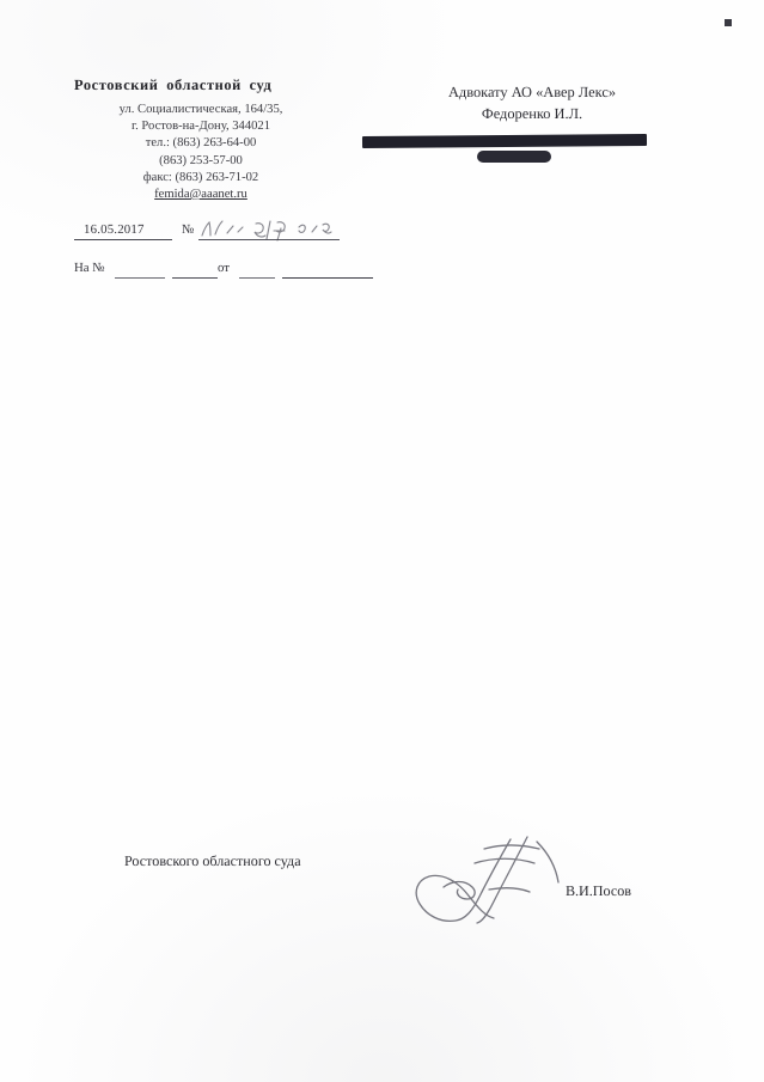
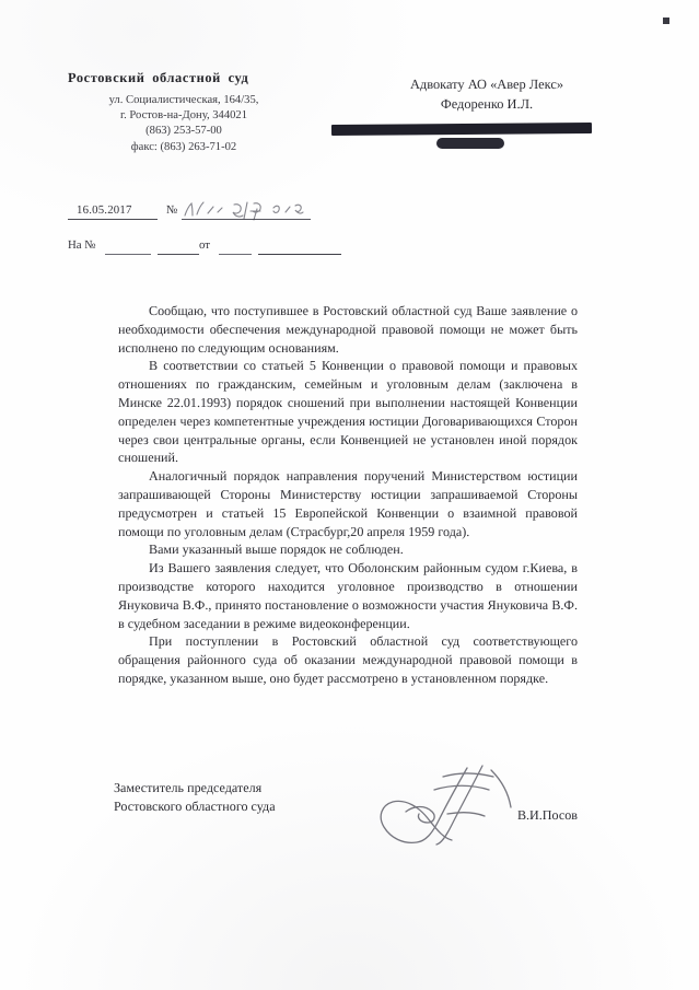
  Ростовский областной суд
  ул. Социалистическая, 164/35,
  г. Ростов-на-Дону, 344021
- тел.: (863) 263-64-00
  (863) 253-57-00
  факс: (863) 263-71-02
- femida@aaanet.ru
  16.05.2017
  №
  На №
  от
  Адвокату АО «Авер Лекс»
  Федоренко И.Л.
+ Сообщаю, что поступившее в Ростовский областной суд Ваше заявление о необходимости обеспечения международной правовой помощи не может быть исполнено по следующим основаниям.
+ В соответствии со статьей 5 Конвенции о правовой помощи и правовых отношениях по гражданским, семейным и уголовным делам (заключена в Минске 22.01.1993) порядок сношений при выполнении настоящей Конвенции определен через компетентные учреждения юстиции Договаривающихся Сторон через свои центральные органы, если Конвенцией не установлен иной порядок сношений.
+ Аналогичный порядок направления поручений Министерством юстиции запрашивающей Стороны Министерству юстиции запрашиваемой Стороны предусмотрен и статьей 15 Европейской Конвенции о взаимной правовой помощи по уголовным делам (Страсбург,20 апреля 1959 года).
+ Вами указанный выше порядок не соблюден.
+ Из Вашего заявления следует, что Оболонским районным судом г.Киева, в производстве которого находится уголовное производство в отношении Януковича В.Ф., принято постановление о возможности участия Януковича В.Ф. в судебном заседании в режиме видеоконференции.
+ При поступлении в Ростовский областной суд соответствующего обращения районного суда об оказании международной правовой помощи в порядке, указанном выше, оно будет рассмотрено в установленном порядке.
+ Заместитель председателя
  Ростовского областного суда
  В.И.Посов
